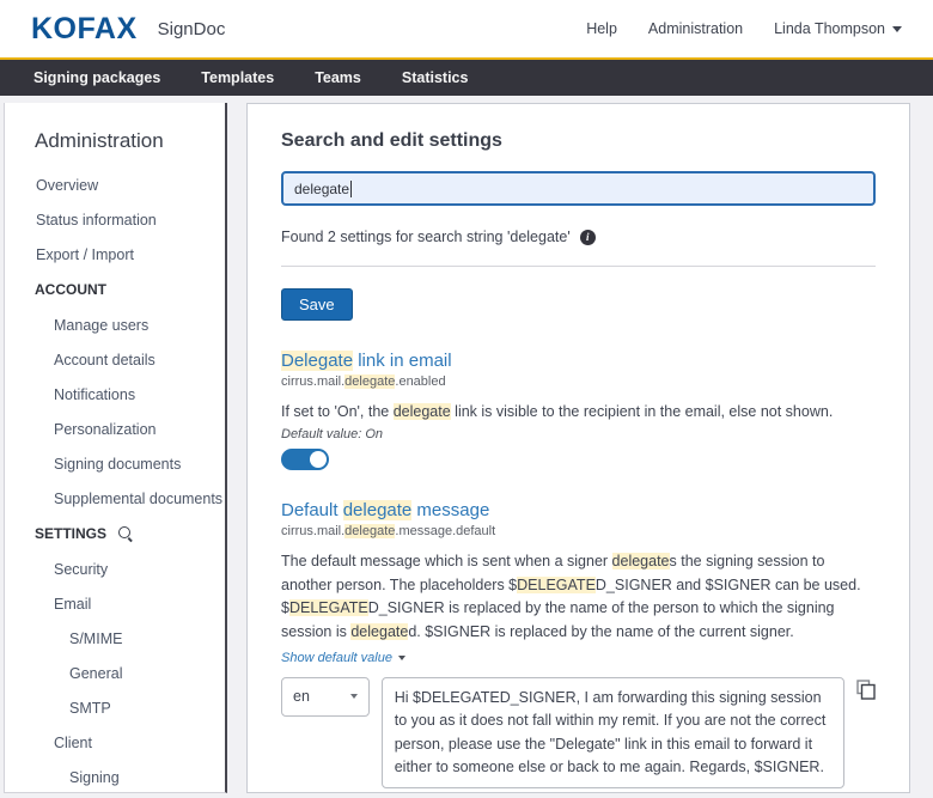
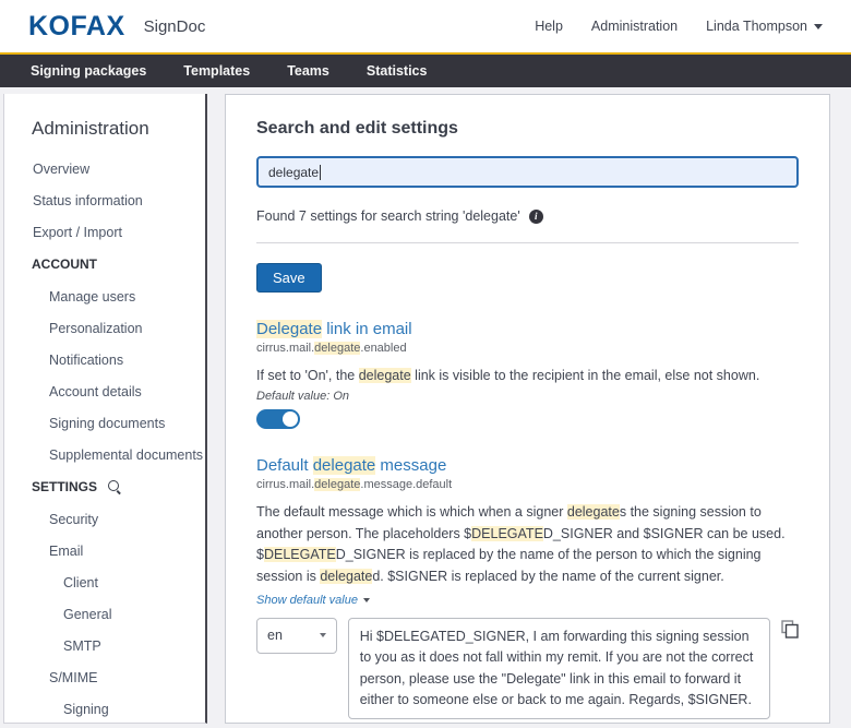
  KOFAX
  SignDoc
  Help
  Administration
  Linda Thompson
  Signing packages
  Templates
  Teams
  Statistics
  Administration
  Overview
  Status information
  Export / Import
  ACCOUNT
  Manage users
- Account details
+ Personalization
  Notifications
- Personalization
+ Account details
  Signing documents
  Supplemental documents
  SETTINGS
  Security
  Email
- S/MIME
+ Client
  General
  SMTP
- Client
+ S/MIME
  Signing
  Search and edit settings
  delegate
- Found 2 settings for search string 'delegate'
+ Found 7 settings for search string 'delegate'
  Save
  Delegate link in email
  cirrus.mail.delegate.enabled
  If set to 'On', the delegate link is visible to the recipient in the email, else not shown.
  Default value: On
  Default delegate message
  cirrus.mail.delegate.message.default
- The default message which is sent when a signer delegates the signing session to another person. The placeholders $DELEGATED_SIGNER and $SIGNER can be used. $DELEGATED_SIGNER is replaced by the name of the person to which the signing session is delegated. $SIGNER is replaced by the name of the current signer.
+ The default message which is which when a signer delegates the signing session to another person. The placeholders $DELEGATED_SIGNER and $SIGNER can be used. $DELEGATED_SIGNER is replaced by the name of the person to which the signing session is delegated. $SIGNER is replaced by the name of the current signer.
  Show default value
  en
  Hi $DELEGATED_SIGNER, I am forwarding this signing session to you as it does not fall within my remit. If you are not the correct person, please use the "Delegate" link in this email to forward it either to someone else or back to me again. Regards, $SIGNER.
